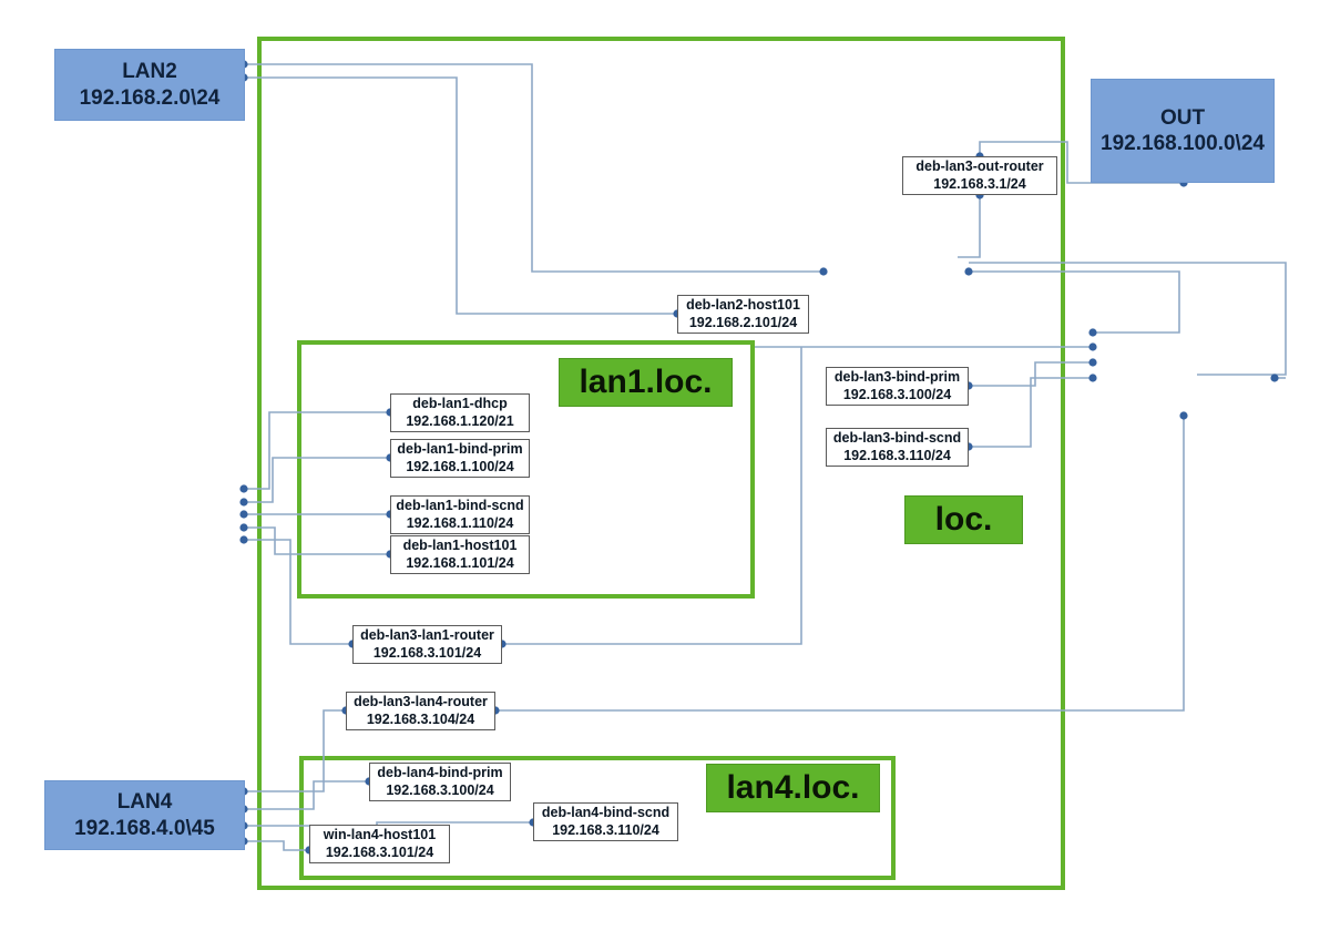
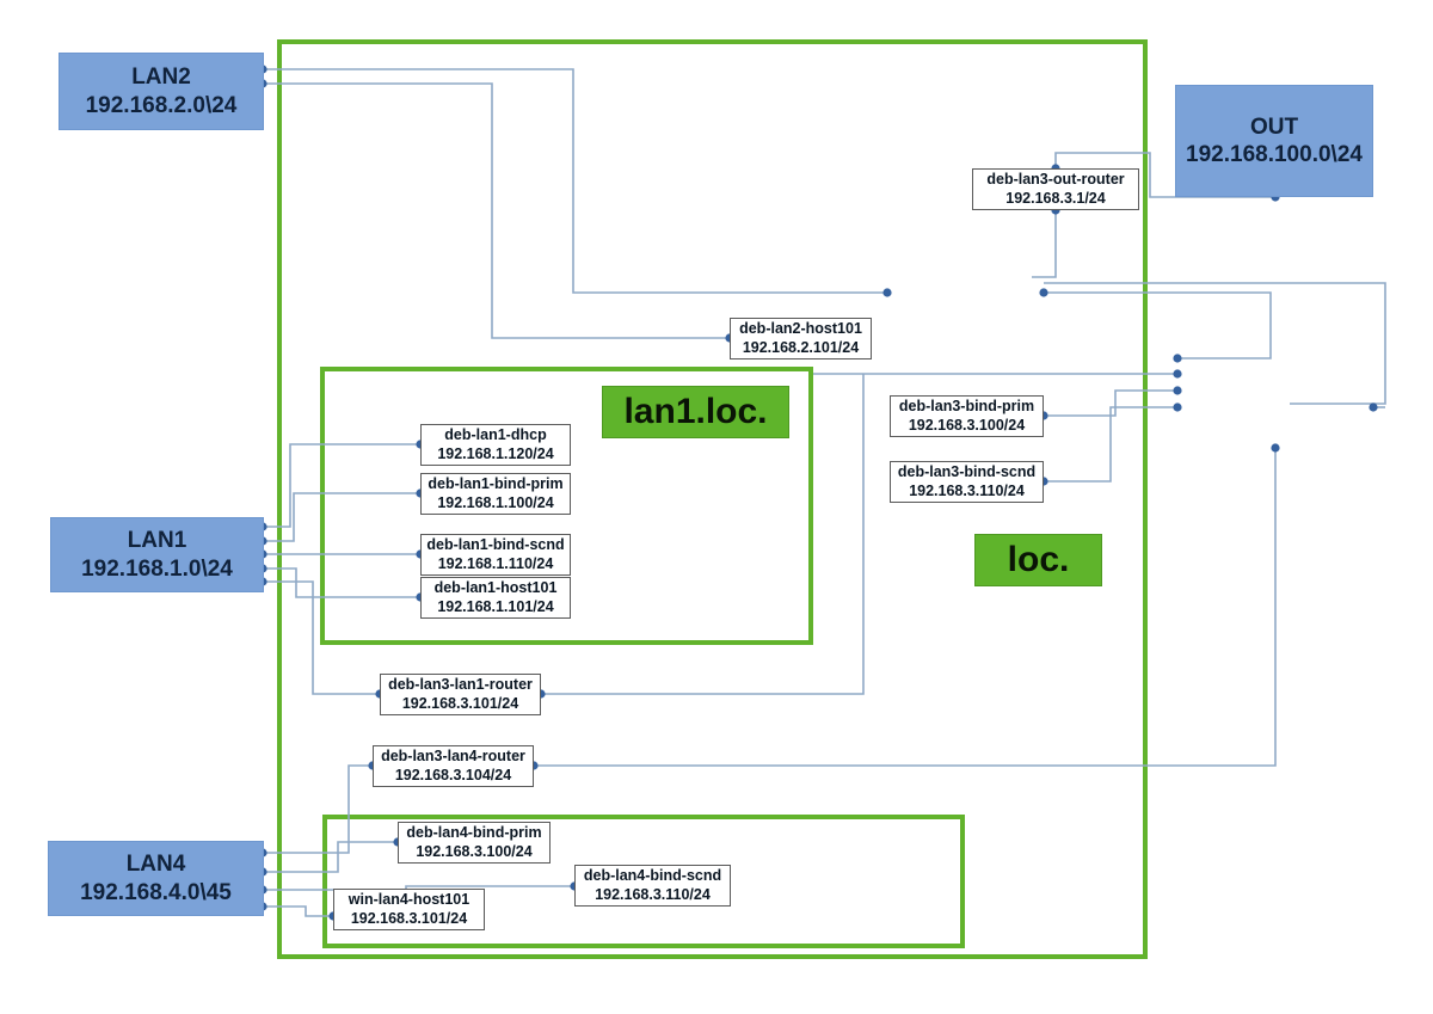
  LAN2
  192.168.2.0\24
  OUT
  192.168.100.0\24
+ LAN1
+ 192.168.1.0\24
  LAN4
  192.168.4.0\45
  deb-lan3-out-router
  192.168.3.1/24
  deb-lan2-host101
  192.168.2.101/24
  deb-lan1-dhcp
- 192.168.1.120/21
+ 192.168.1.120/24
  deb-lan1-bind-prim
  192.168.1.100/24
  deb-lan1-bind-scnd
  192.168.1.110/24
  deb-lan1-host101
  192.168.1.101/24
  deb-lan3-bind-prim
  192.168.3.100/24
  deb-lan3-bind-scnd
  192.168.3.110/24
  deb-lan3-lan1-router
  192.168.3.101/24
  deb-lan3-lan4-router
  192.168.3.104/24
  deb-lan4-bind-prim
  192.168.3.100/24
  deb-lan4-bind-scnd
  192.168.3.110/24
  win-lan4-host101
  192.168.3.101/24
  lan1.loc.
  loc.
- lan4.loc.
